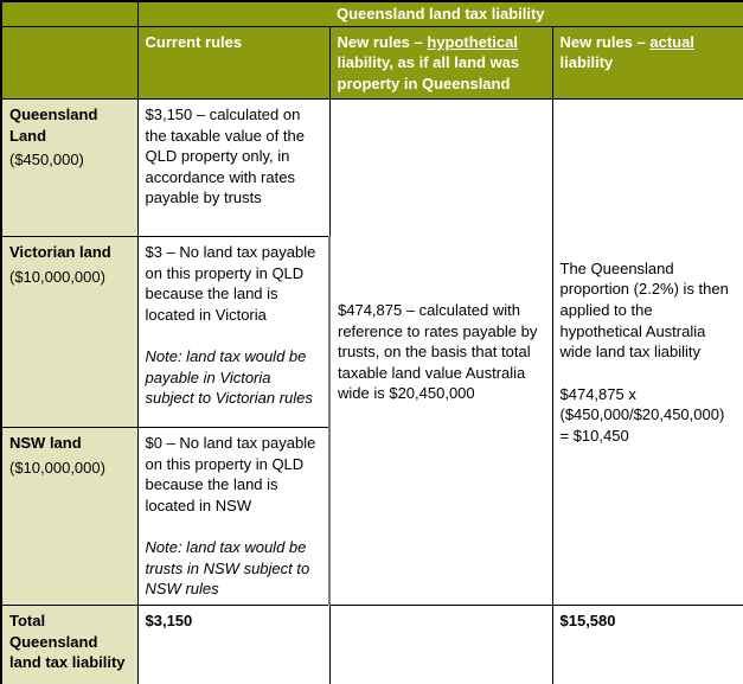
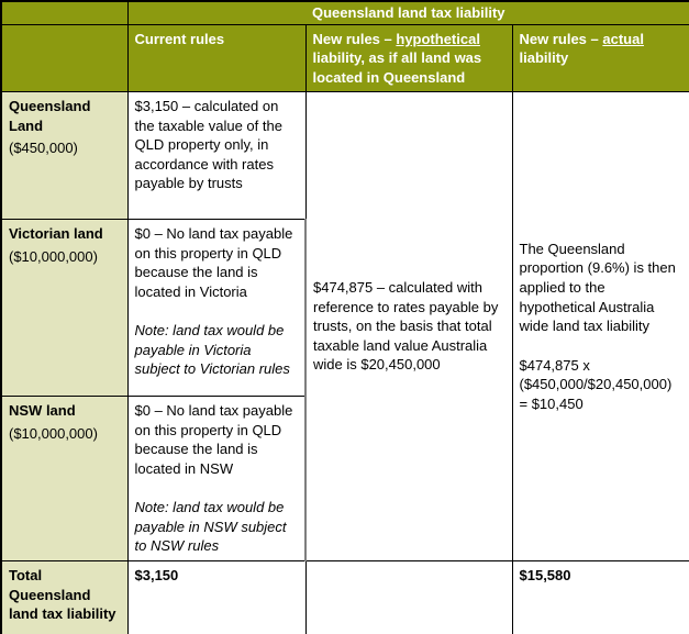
  	Queensland land tax liability
- 	Current rules	New rules – hypothetical liability, as if all land was property in Queensland	New rules – actual liability
+ 	Current rules	New rules – hypothetical liability, as if all land was located in Queensland	New rules – actual liability
- Queensland Land ($450,000)	$3,150 – calculated on the taxable value of the QLD property only, in accordance with rates payable by trusts	$474,875 – calculated with reference to rates payable by trusts, on the basis that total taxable land value Australia wide is $20,450,000	The Queensland proportion (2.2%) is then applied to the hypothetical Australia wide land tax liability $474,875 x ($450,000/$20,450,000) = $10,450
+ Queensland Land ($450,000)	$3,150 – calculated on the taxable value of the QLD property only, in accordance with rates payable by trusts	$474,875 – calculated with reference to rates payable by trusts, on the basis that total taxable land value Australia wide is $20,450,000	The Queensland proportion (9.6%) is then applied to the hypothetical Australia wide land tax liability $474,875 x ($450,000/$20,450,000) = $10,450
- Victorian land ($10,000,000)	$3 – No land tax payable on this property in QLD because the land is located in Victoria Note: land tax would be payable in Victoria subject to Victorian rules
+ Victorian land ($10,000,000)	$0 – No land tax payable on this property in QLD because the land is located in Victoria Note: land tax would be payable in Victoria subject to Victorian rules
- NSW land ($10,000,000)	$0 – No land tax payable on this property in QLD because the land is located in NSW Note: land tax would be trusts in NSW subject to NSW rules
+ NSW land ($10,000,000)	$0 – No land tax payable on this property in QLD because the land is located in NSW Note: land tax would be payable in NSW subject to NSW rules
  Total Queensland land tax liability	$3,150		$15,580
